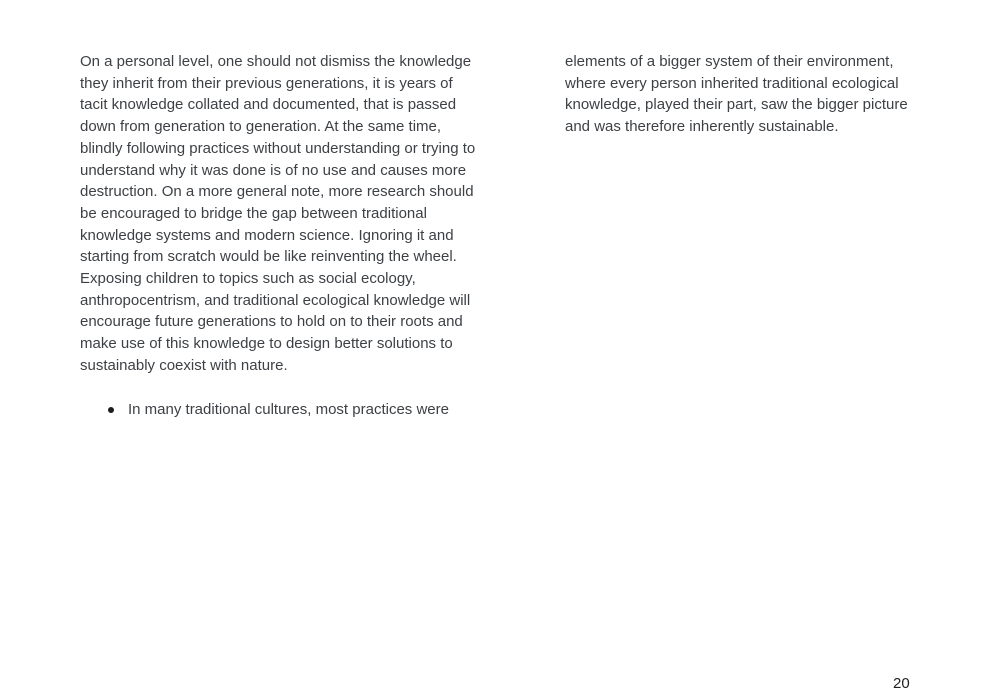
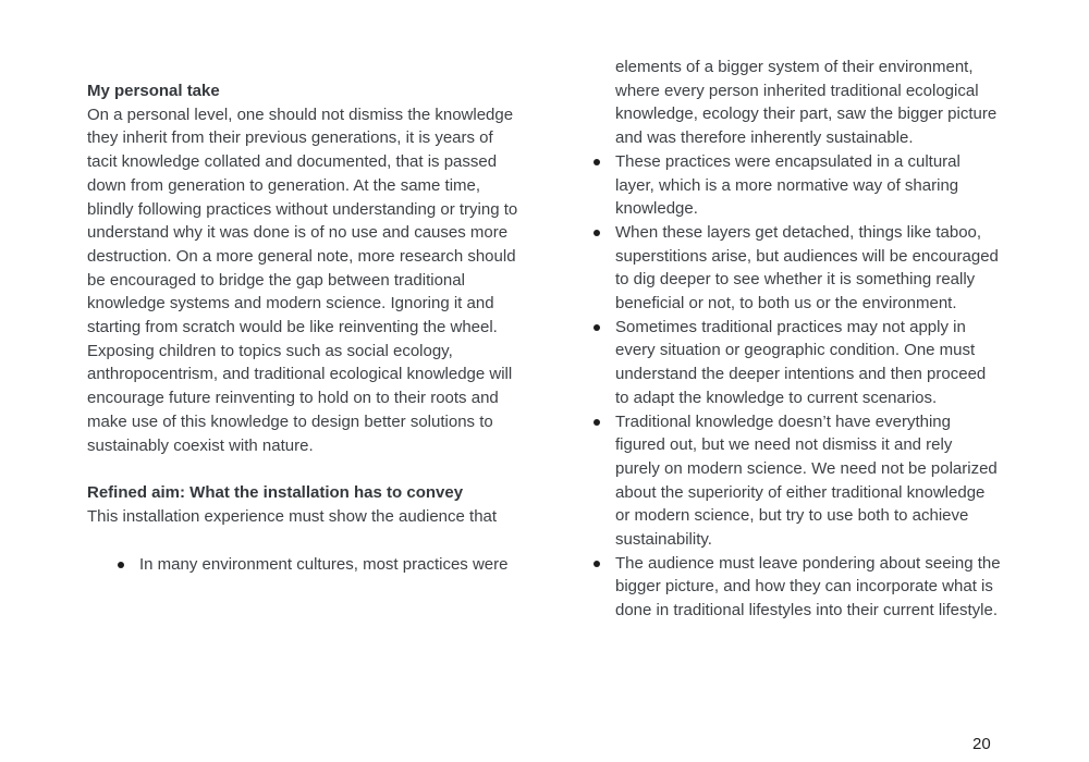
+ My personal take
- On a personal level, one should not dismiss the knowledge they inherit from their previous generations, it is years of tacit knowledge collated and documented, that is passed down from generation to generation. At the same time, blindly following practices without understanding or trying to understand why it was done is of no use and causes more destruction. On a more general note, more research should be encouraged to bridge the gap between traditional knowledge systems and modern science. Ignoring it and starting from scratch would be like reinventing the wheel. Exposing children to topics such as social ecology, anthropocentrism, and traditional ecological knowledge will encourage future generations to hold on to their roots and make use of this knowledge to design better solutions to sustainably coexist with nature.
+ On a personal level, one should not dismiss the knowledge they inherit from their previous generations, it is years of tacit knowledge collated and documented, that is passed down from generation to generation. At the same time, blindly following practices without understanding or trying to understand why it was done is of no use and causes more destruction. On a more general note, more research should be encouraged to bridge the gap between traditional knowledge systems and modern science. Ignoring it and starting from scratch would be like reinventing the wheel. Exposing children to topics such as social ecology, anthropocentrism, and traditional ecological knowledge will encourage future reinventing to hold on to their roots and make use of this knowledge to design better solutions to sustainably coexist with nature.
+ Refined aim: What the installation has to convey
+ This installation experience must show the audience that
- In many traditional cultures, most practices were
+ In many environment cultures, most practices were
- elements of a bigger system of their environment, where every person inherited traditional ecological knowledge, played their part, saw the bigger picture and was therefore inherently sustainable.
+ elements of a bigger system of their environment, where every person inherited traditional ecological knowledge, ecology their part, saw the bigger picture and was therefore inherently sustainable.
+ These practices were encapsulated in a cultural layer, which is a more normative way of sharing knowledge.
+ When these layers get detached, things like taboo, superstitions arise, but audiences will be encouraged to dig deeper to see whether it is something really beneficial or not, to both us or the environment.
+ Sometimes traditional practices may not apply in every situation or geographic condition. One must understand the deeper intentions and then proceed to adapt the knowledge to current scenarios.
+ Traditional knowledge doesn’t have everything figured out, but we need not dismiss it and rely purely on modern science. We need not be polarized about the superiority of either traditional knowledge or modern science, but try to use both to achieve sustainability.
+ The audience must leave pondering about seeing the bigger picture, and how they can incorporate what is done in traditional lifestyles into their current lifestyle.
  20
